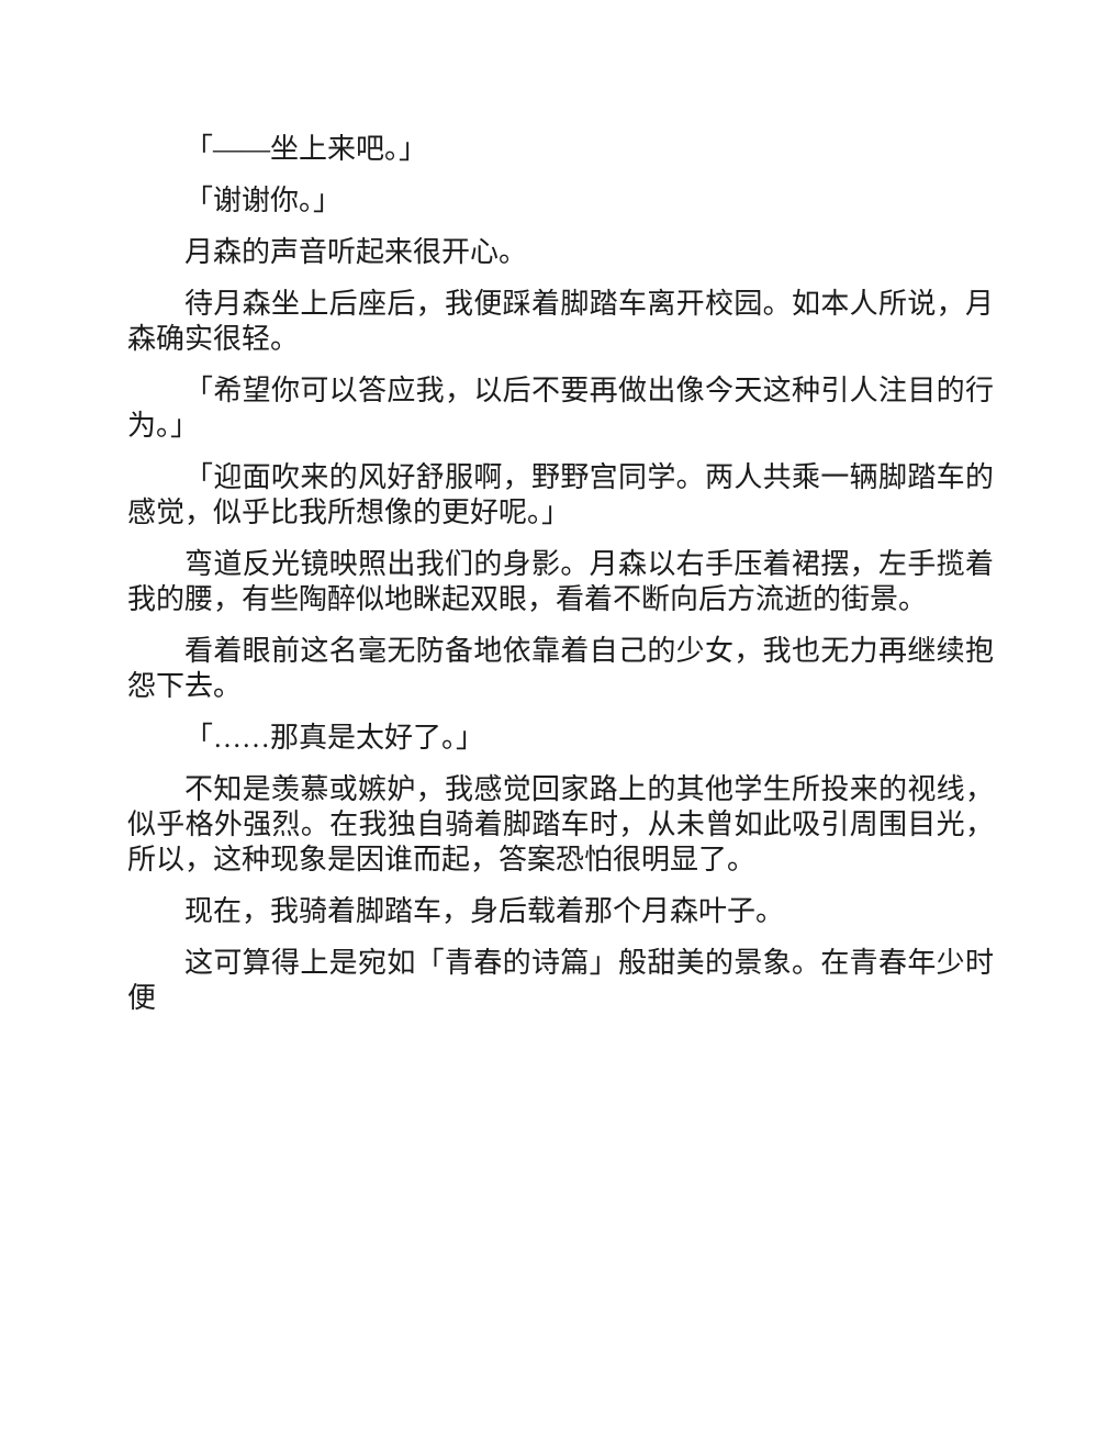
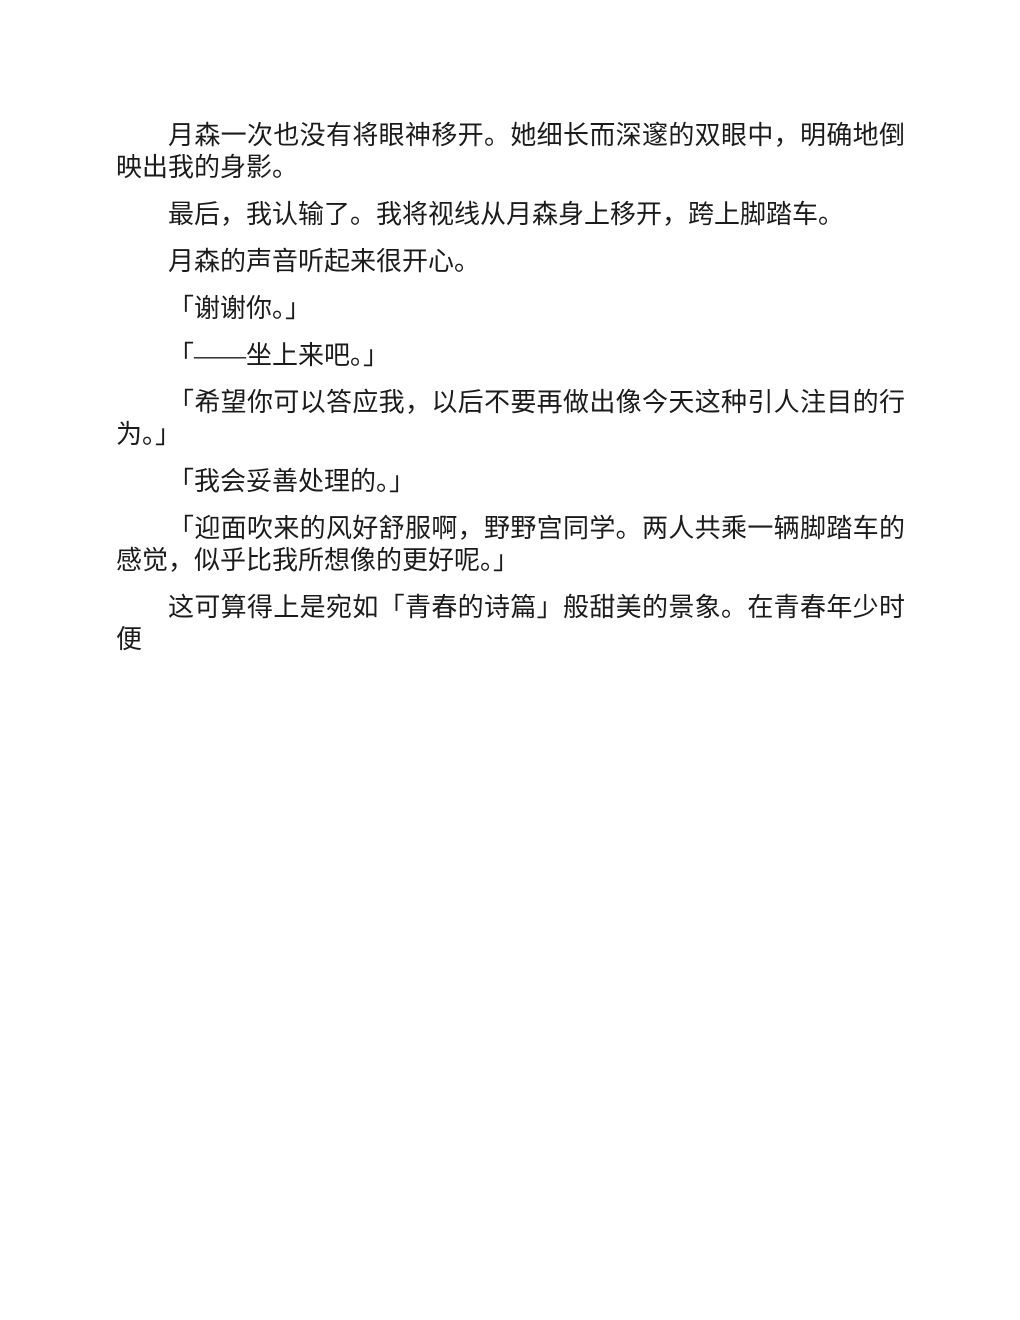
+ 月森一次也没有将眼神移开。她细长而深邃的双眼中，明确地倒映出我的身影。
+ 最后，我认输了。我将视线从月森身上移开，跨上脚踏车。
- 「——坐上来吧。」
+ 月森的声音听起来很开心。
  「谢谢你。」
- 月森的声音听起来很开心。
+ 「——坐上来吧。」
- 待月森坐上后座后，我便踩着脚踏车离开校园。如本人所说，月森确实很轻。
  「希望你可以答应我，以后不要再做出像今天这种引人注目的行为。」
+ 「我会妥善处理的。」
  「迎面吹来的风好舒服啊，野野宫同学。两人共乘一辆脚踏车的感觉，似乎比我所想像的更好呢。」
- 弯道反光镜映照出我们的身影。月森以右手压着裙摆，左手揽着我的腰，有些陶醉似地眯起双眼，看着不断向后方流逝的街景。
- 看着眼前这名毫无防备地依靠着自己的少女，我也无力再继续抱怨下去。
- 「……那真是太好了。」
- 不知是羡慕或嫉妒，我感觉回家路上的其他学生所投来的视线，似乎格外强烈。在我独自骑着脚踏车时，从未曾如此吸引周围目光，所以，这种现象是因谁而起，答案恐怕很明显了。
- 现在，我骑着脚踏车，身后载着那个月森叶子。
  这可算得上是宛如「青春的诗篇」般甜美的景象。在青春年少时便
